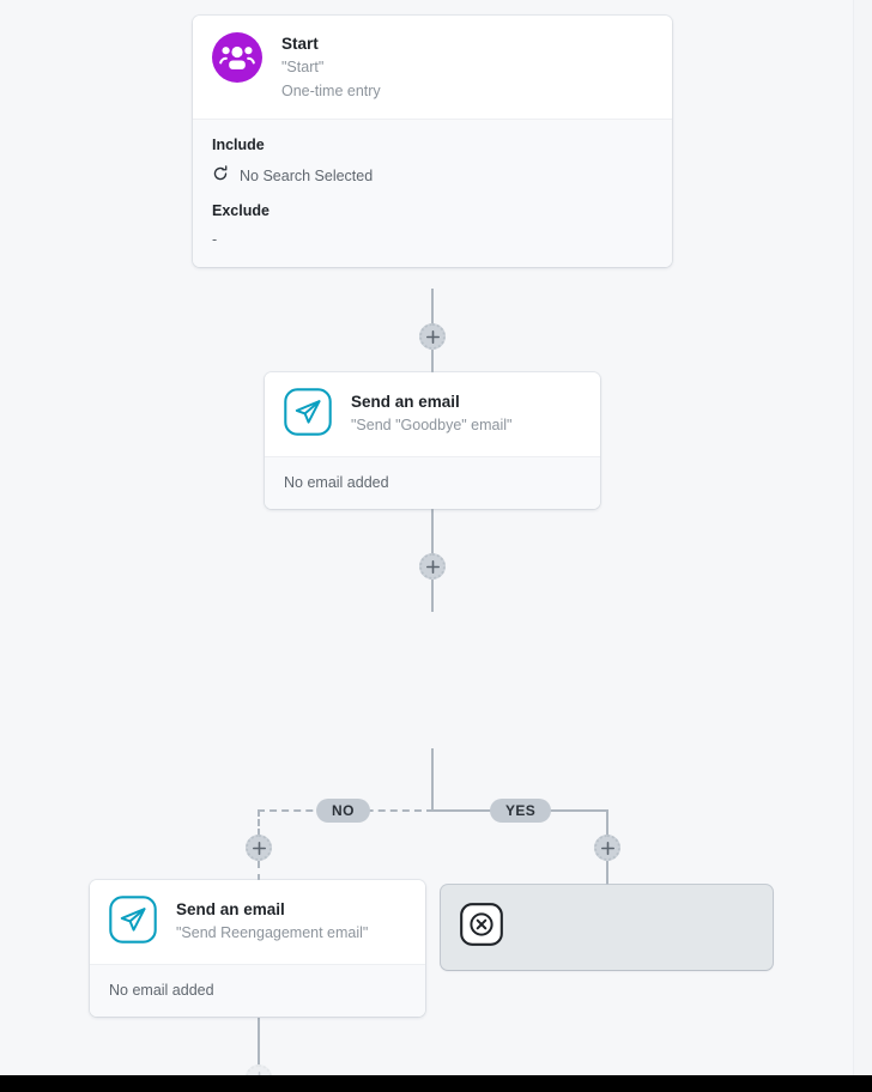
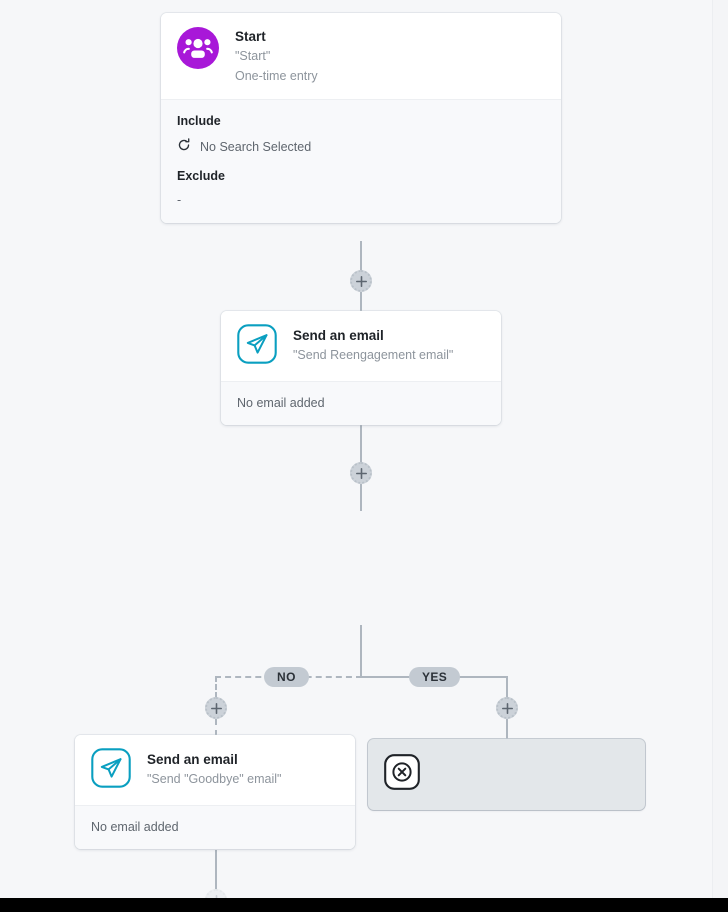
  NO
  YES
  Start
  "Start"
  One-time entry
  Include
  No Search Selected
  Exclude
  -
  Send an email
- "Send "Goodbye" email"
+ "Send Reengagement email"
  No email added
  Send an email
- "Send Reengagement email"
+ "Send "Goodbye" email"
  No email added
